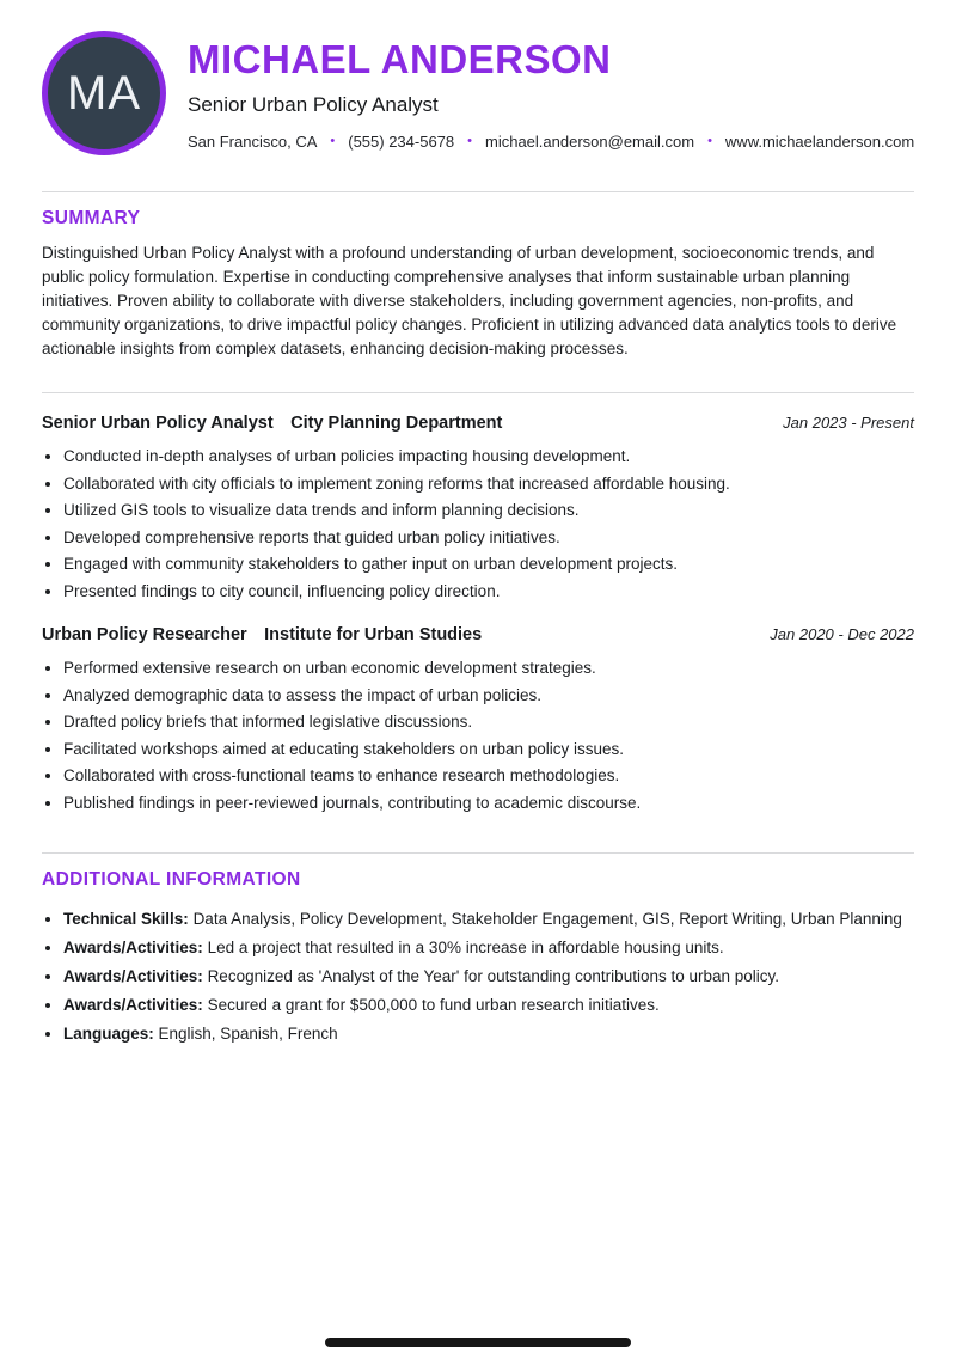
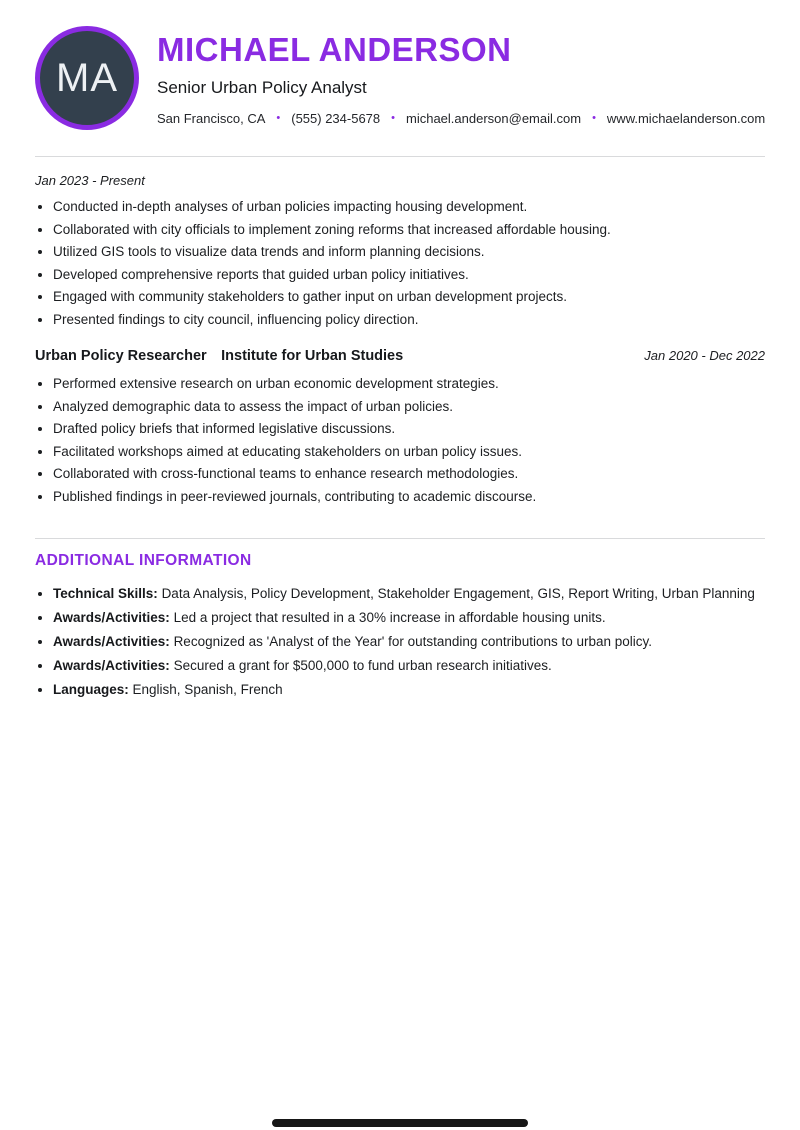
  MA
  MICHAEL ANDERSON
  Senior Urban Policy Analyst
  San Francisco, CA
  •
  (555) 234-5678
  •
  michael.anderson@email.com
  •
  www.michaelanderson.com
- SUMMARY
- Distinguished Urban Policy Analyst with a profound understanding of urban development, socioeconomic trends, and public policy formulation. Expertise in conducting comprehensive analyses that inform sustainable urban planning initiatives. Proven ability to collaborate with diverse stakeholders, including government agencies, non-profits, and community organizations, to drive impactful policy changes. Proficient in utilizing advanced data analytics tools to derive actionable insights from complex datasets, enhancing decision-making processes.
- Senior Urban Policy Analyst City Planning Department
  Jan 2023 - Present
  Conducted in-depth analyses of urban policies impacting housing development.
  Collaborated with city officials to implement zoning reforms that increased affordable housing.
  Utilized GIS tools to visualize data trends and inform planning decisions.
  Developed comprehensive reports that guided urban policy initiatives.
  Engaged with community stakeholders to gather input on urban development projects.
  Presented findings to city council, influencing policy direction.
  Urban Policy Researcher Institute for Urban Studies
  Jan 2020 - Dec 2022
  Performed extensive research on urban economic development strategies.
  Analyzed demographic data to assess the impact of urban policies.
  Drafted policy briefs that informed legislative discussions.
  Facilitated workshops aimed at educating stakeholders on urban policy issues.
  Collaborated with cross-functional teams to enhance research methodologies.
  Published findings in peer-reviewed journals, contributing to academic discourse.
  ADDITIONAL INFORMATION
  Technical Skills: Data Analysis, Policy Development, Stakeholder Engagement, GIS, Report Writing, Urban Planning
  Awards/Activities: Led a project that resulted in a 30% increase in affordable housing units.
  Awards/Activities: Recognized as 'Analyst of the Year' for outstanding contributions to urban policy.
  Awards/Activities: Secured a grant for $500,000 to fund urban research initiatives.
  Languages: English, Spanish, French
